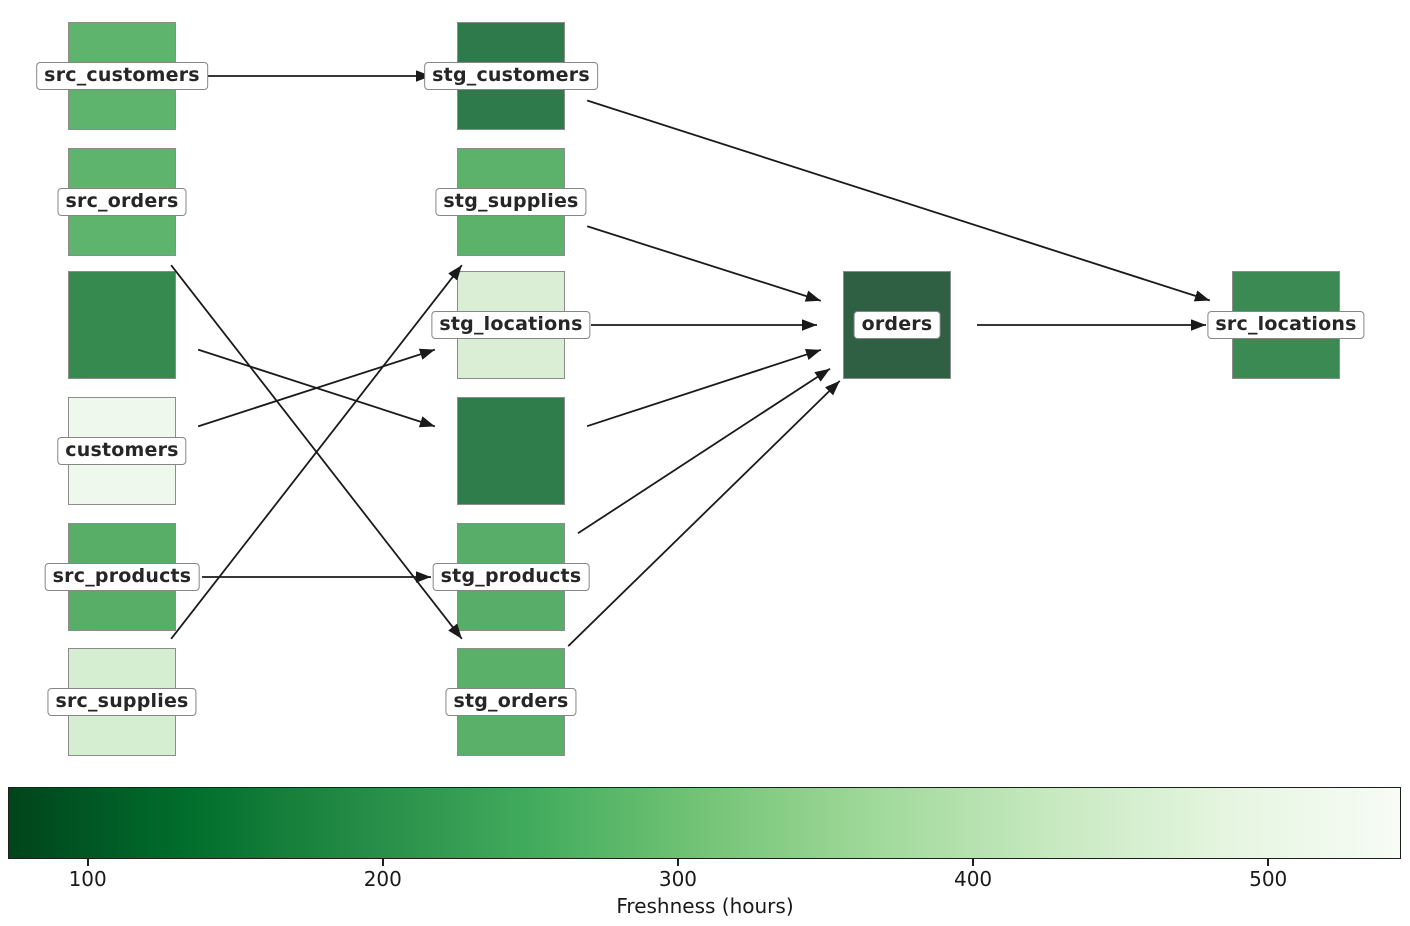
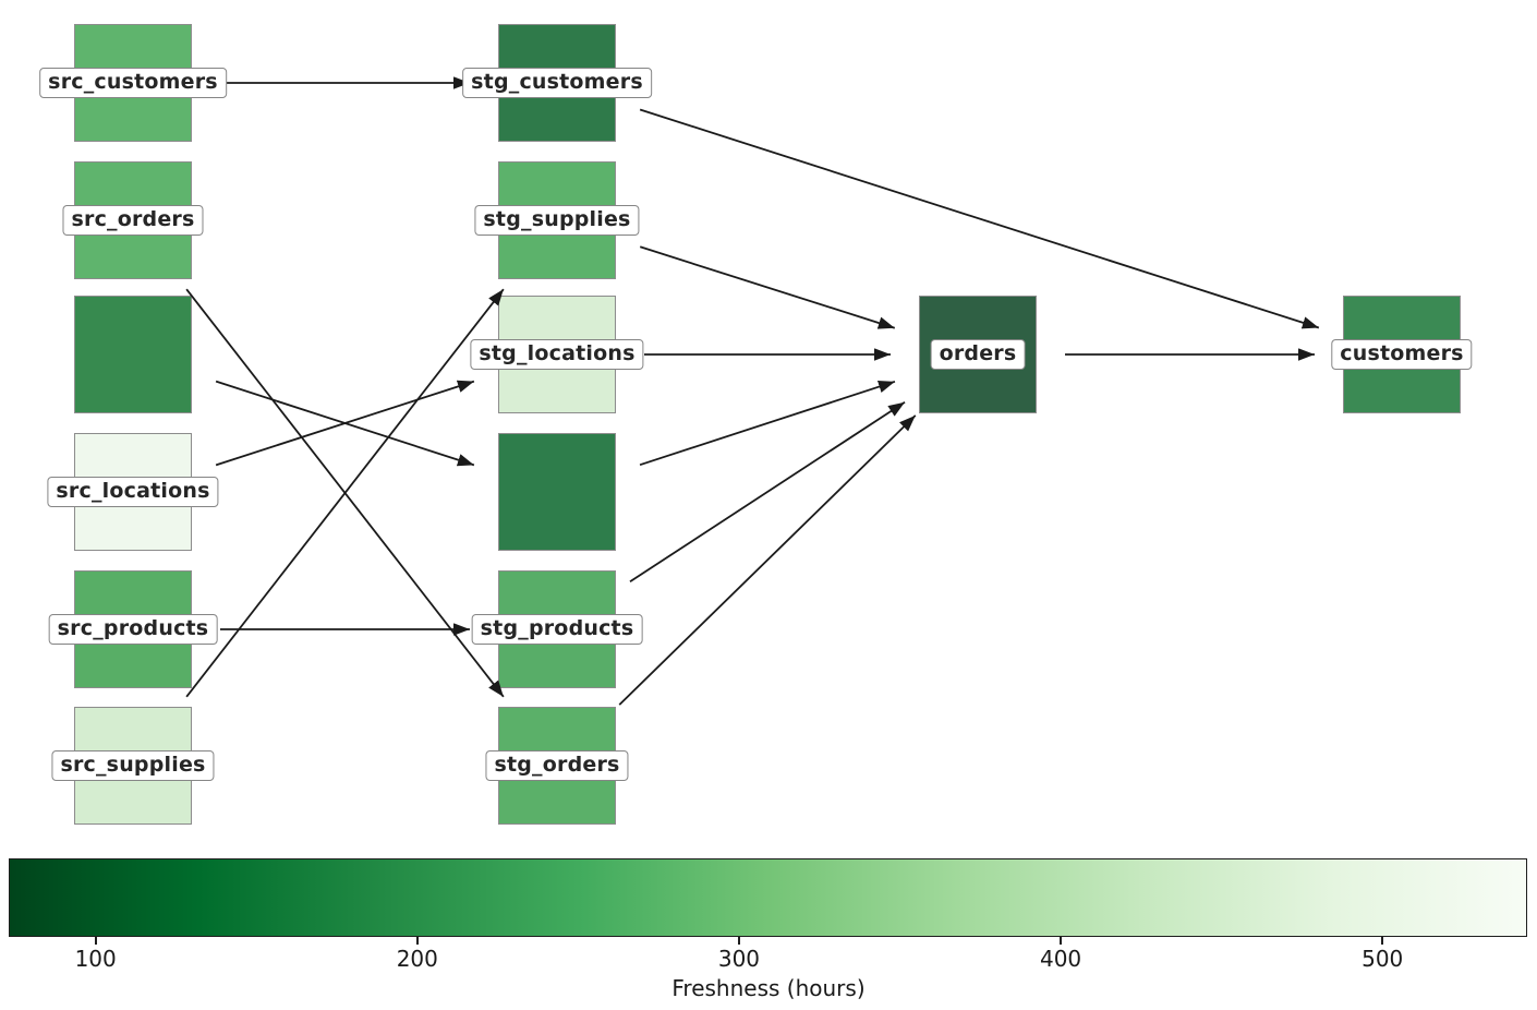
  src_customers
  src_orders
- customers
+ src_locations
  src_products
  src_supplies
  stg_customers
  stg_supplies
  stg_locations
  stg_products
  stg_orders
  orders
- src_locations
+ customers
  100
  200
  300
  400
  500
  Freshness (hours)
